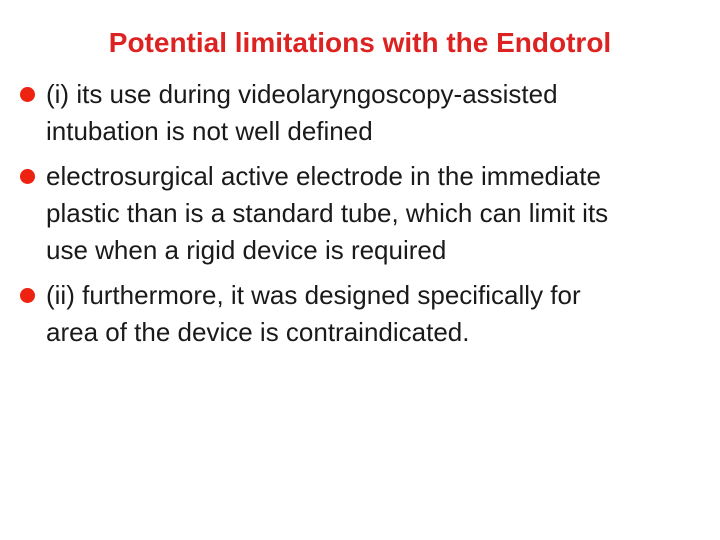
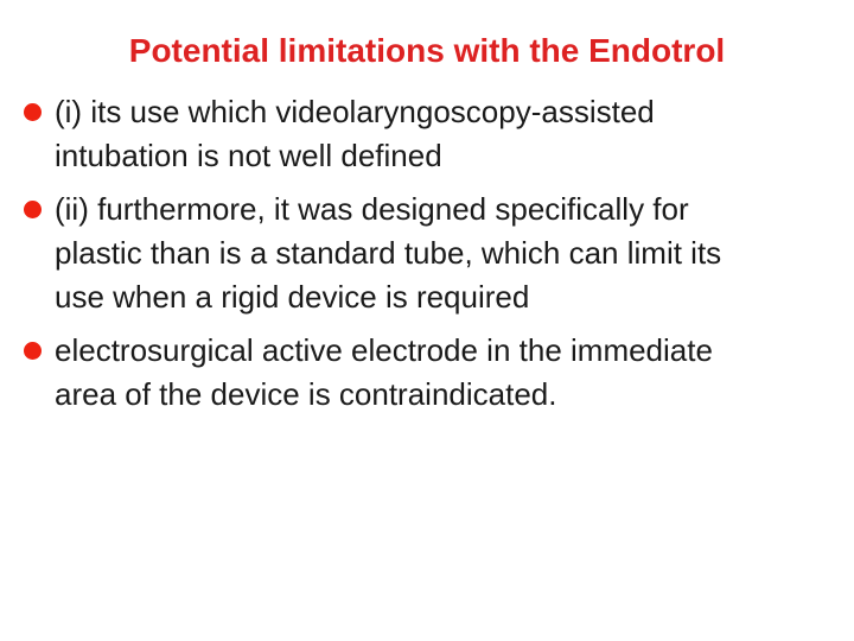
  Potential limitations with the Endotrol
- (i) its use during videolaryngoscopy-assisted
+ (i) its use which videolaryngoscopy-assisted
  intubation is not well defined
- electrosurgical active electrode in the immediate
+ (ii) furthermore, it was designed specifically for
  plastic than is a standard tube, which can limit its
  use when a rigid device is required
- (ii) furthermore, it was designed specifically for
+ electrosurgical active electrode in the immediate
  area of the device is contraindicated.
